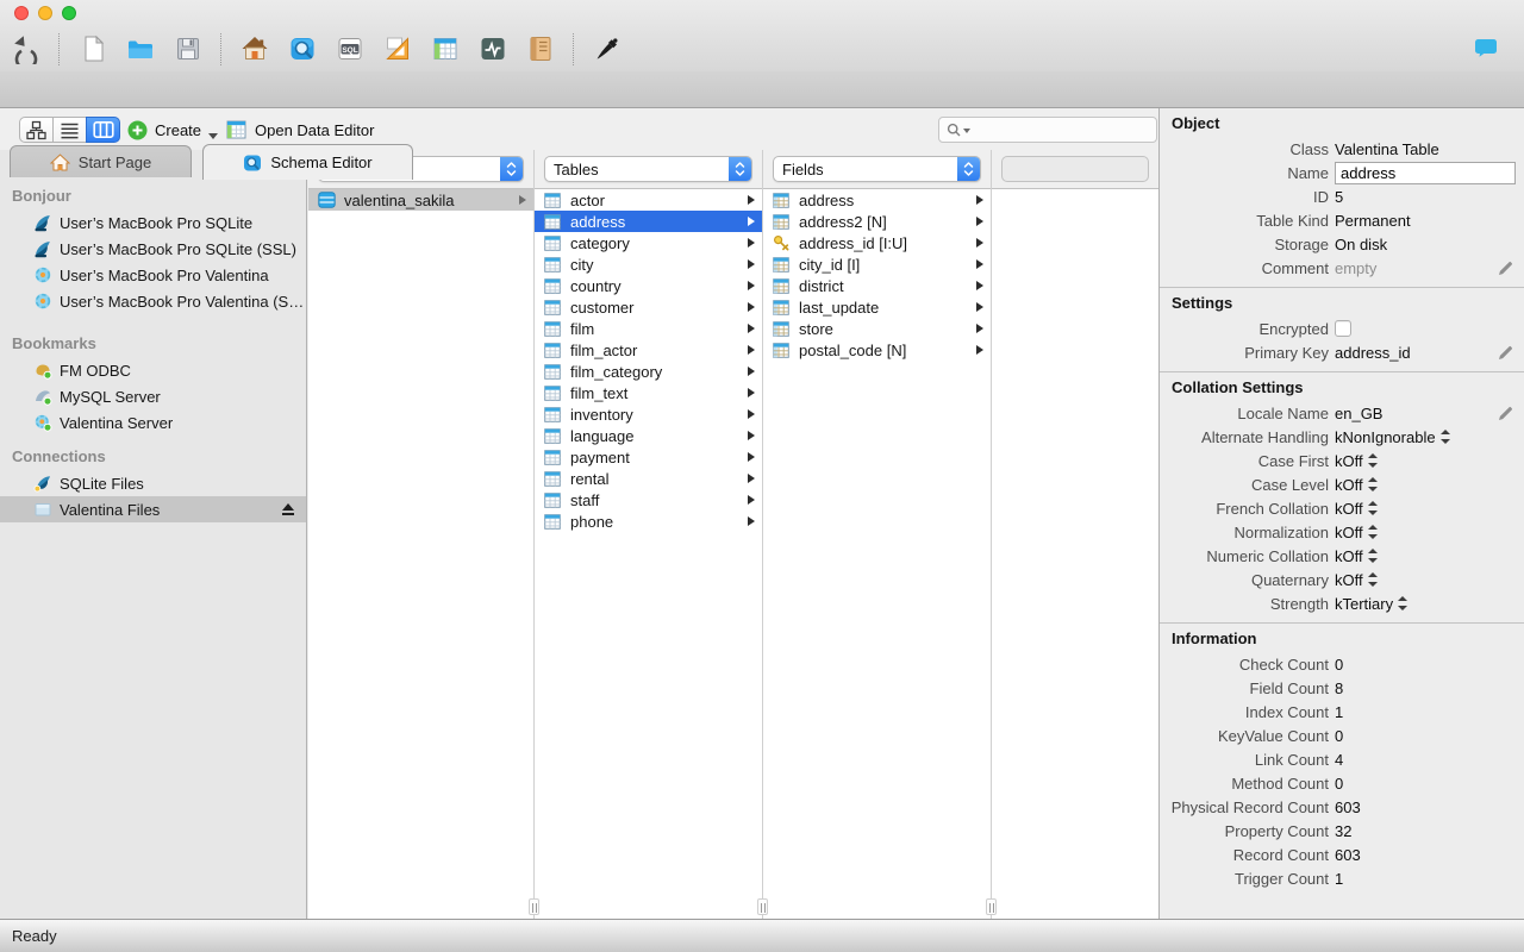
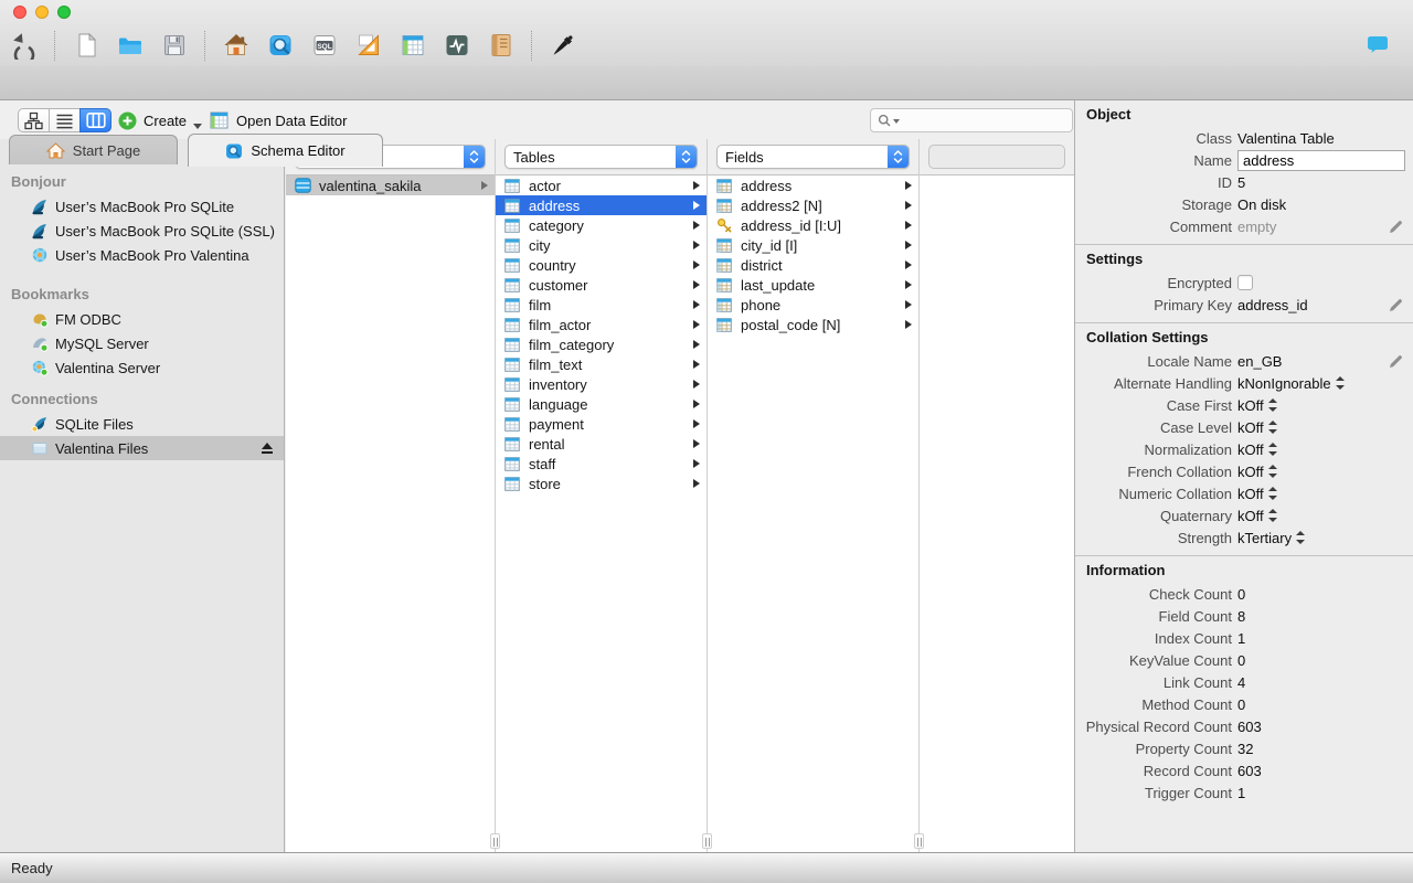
  Start Page
  Schema Editor
  Create
  Open Data Editor
  Bonjour
  User’s MacBook Pro SQLite
  User’s MacBook Pro SQLite (SSL)
  User’s MacBook Pro Valentina
- User’s MacBook Pro Valentina (S…
  Bookmarks
  FM ODBC
  MySQL Server
  Valentina Server
  Connections
  SQLite Files
  Valentina Files
  valentina_sakila
  Tables
  actor
  address
  category
  city
  country
  customer
  film
  film_actor
  film_category
  film_text
  inventory
  language
  payment
  rental
  staff
- phone
+ store
  Fields
  address
  address2 [N]
  address_id [I:U]
  city_id [I]
  district
  last_update
- store
+ phone
  postal_code [N]
  Object
  Class
  Valentina Table
  Name
  address
  ID
  5
- Table Kind
- Permanent
  Storage
  On disk
  Comment
  empty
  Settings
  Encrypted
  Primary Key
  address_id
  Collation Settings
  Locale Name
  en_GB
  Alternate Handling
  kNonIgnorable
  Case First
  kOff
  Case Level
  kOff
- French Collation
+ Normalization
  kOff
- Normalization
+ French Collation
  kOff
  Numeric Collation
  kOff
  Quaternary
  kOff
  Strength
  kTertiary
  Information
  Check Count
  0
  Field Count
  8
  Index Count
  1
  KeyValue Count
  0
  Link Count
  4
  Method Count
  0
  Physical Record Count
  603
  Property Count
  32
  Record Count
  603
  Trigger Count
  1
  Ready
